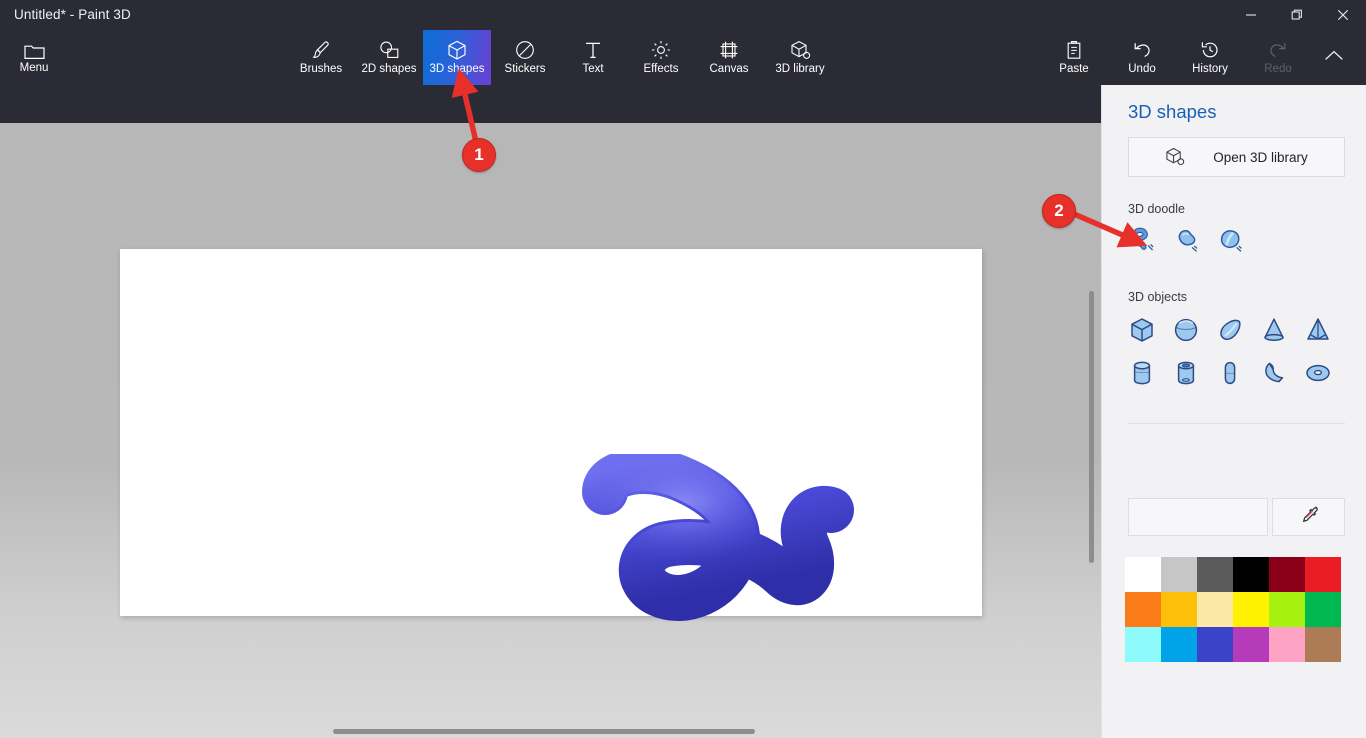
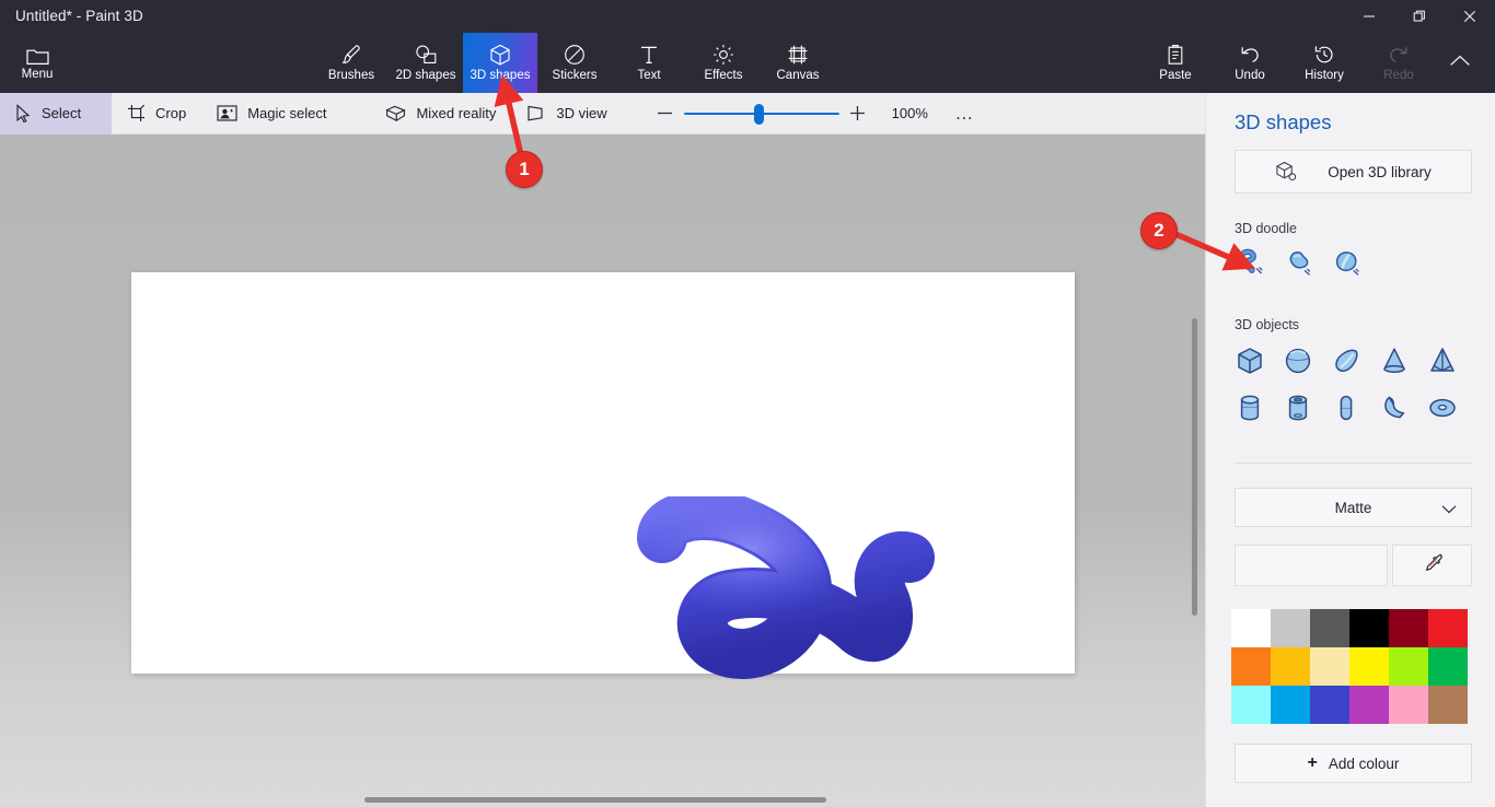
  Untitled* - Paint 3D
  Menu
  Brushes
  2D shapes
  3D shapes
  Stickers
  Text
  Effects
  Canvas
- 3D library
  Paste
  Undo
  History
  Redo
+ Select
+ Crop
+ Magic select
+ Mixed reality
+ 3D view
+ 100%
+ …
  3D shapes
  Open 3D library
  3D doodle
  3D objects
+ Matte
+ +
+ Add colour
  1
  2
